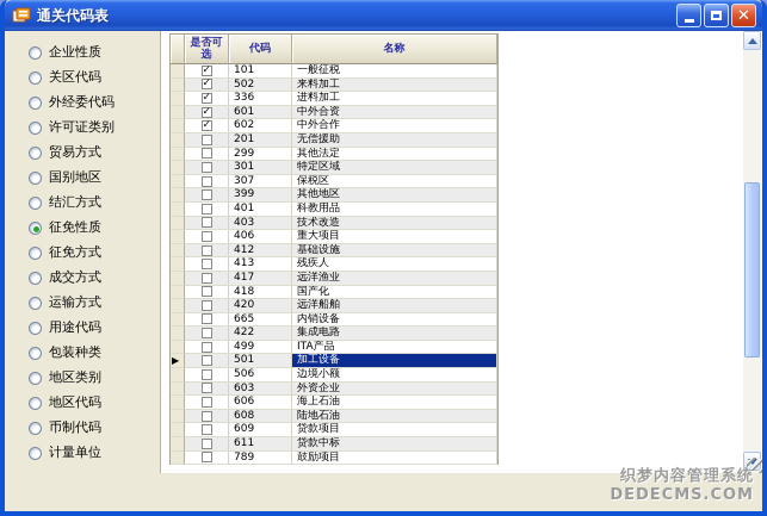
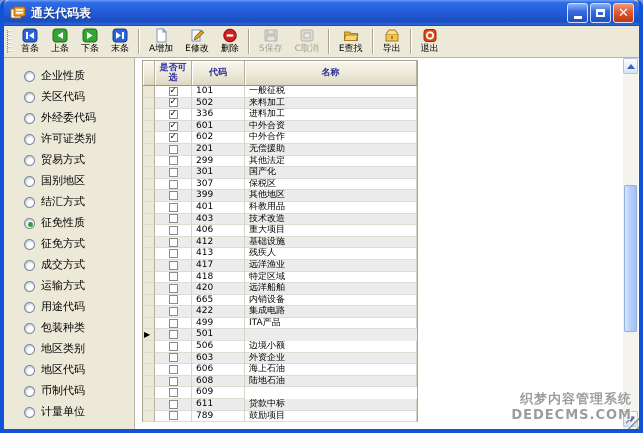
  通关代码表
  ✕
+ 首条
+ 上条
+ 下条
+ 末条
+ A增加
+ E修改
+ 删除
+ S保存
+ C取消
+ E查找
+ 导出
+ 退出
  企业性质
  关区代码
  外经委代码
  许可证类别
  贸易方式
  国别地区
  结汇方式
  征免性质
  征免方式
  成交方式
  运输方式
  用途代码
  包装种类
  地区类别
  地区代码
  币制代码
  计量单位
  是否可选
  代码
  名称
  101
  一般征税
  502
  来料加工
  336
  进料加工
  601
  中外合资
  602
  中外合作
  201
  无偿援助
  299
  其他法定
  301
- 特定区域
+ 国产化
  307
  保税区
  399
  其他地区
  401
  科教用品
  403
  技术改造
  406
  重大项目
  412
  基础设施
  413
  残疾人
  417
  远洋渔业
  418
- 国产化
+ 特定区域
  420
  远洋船舶
  665
  内销设备
  422
  集成电路
  499
  ITA产品
  501
- 加工设备
  506
  边境小额
  603
  外资企业
  606
  海上石油
  608
  陆地石油
  609
- 贷款项目
  611
  贷款中标
  789
  鼓励项目
  织梦内容管理系统
  DEDECMS.COM
